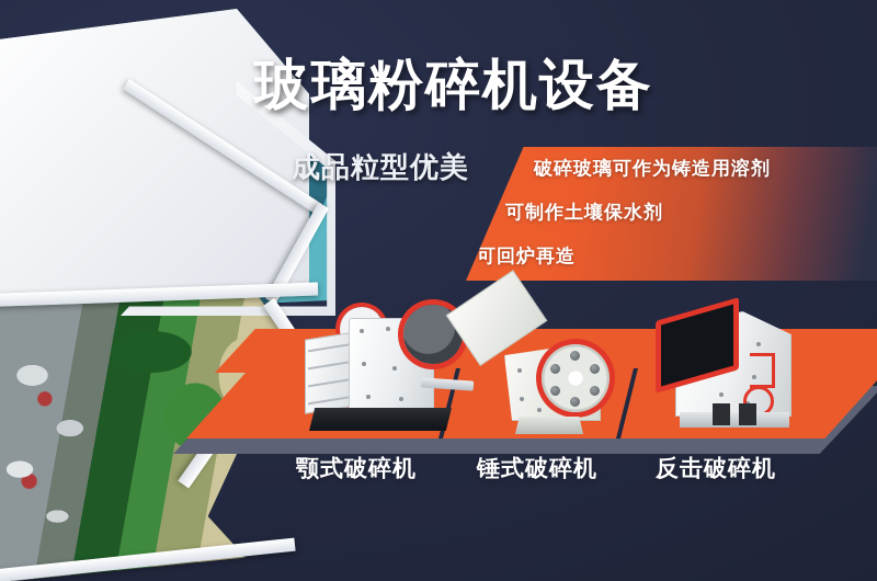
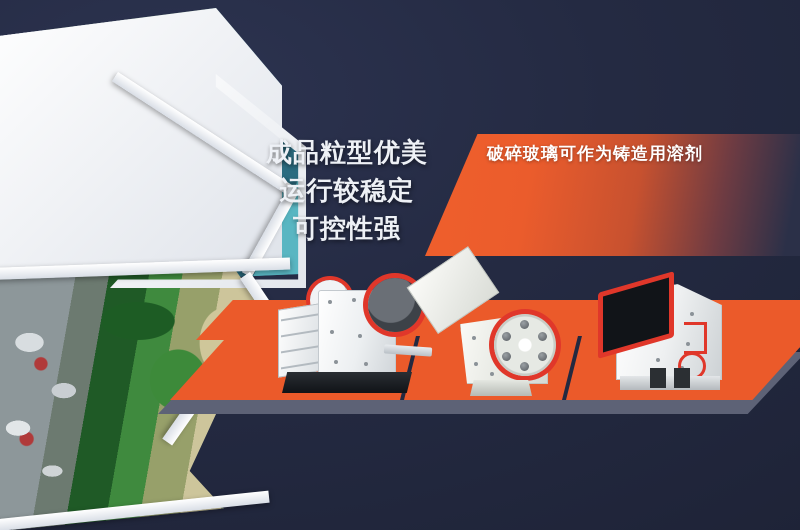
- 玻璃粉碎机设备
  成品粒型优美
+ 运行较稳定
+ 可控性强
  破碎玻璃可作为铸造用溶剂
- 可制作土壤保水剂
- 可回炉再造
- 颚式破碎机
- 锤式破碎机
- 反击破碎机
